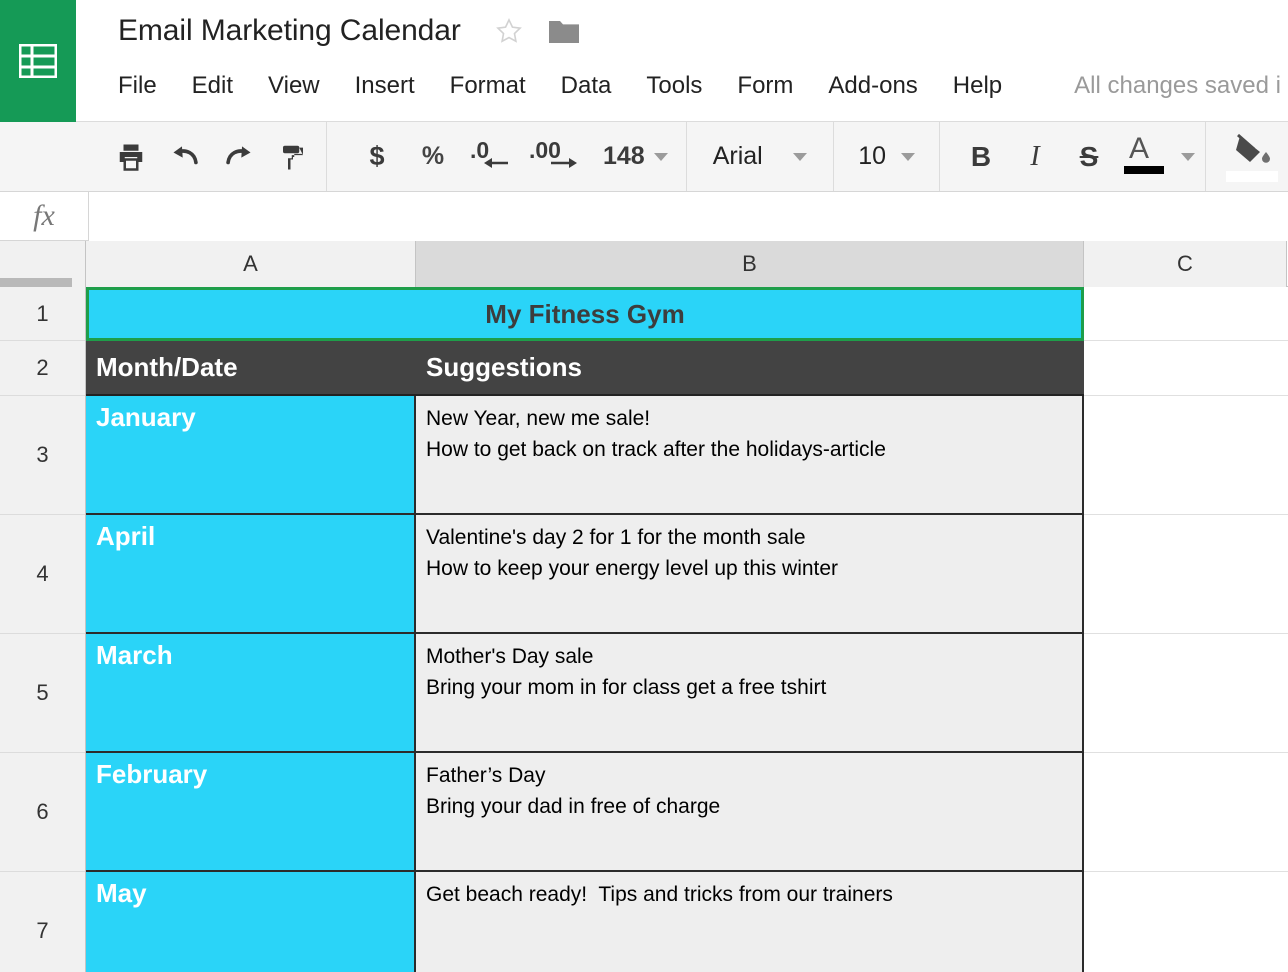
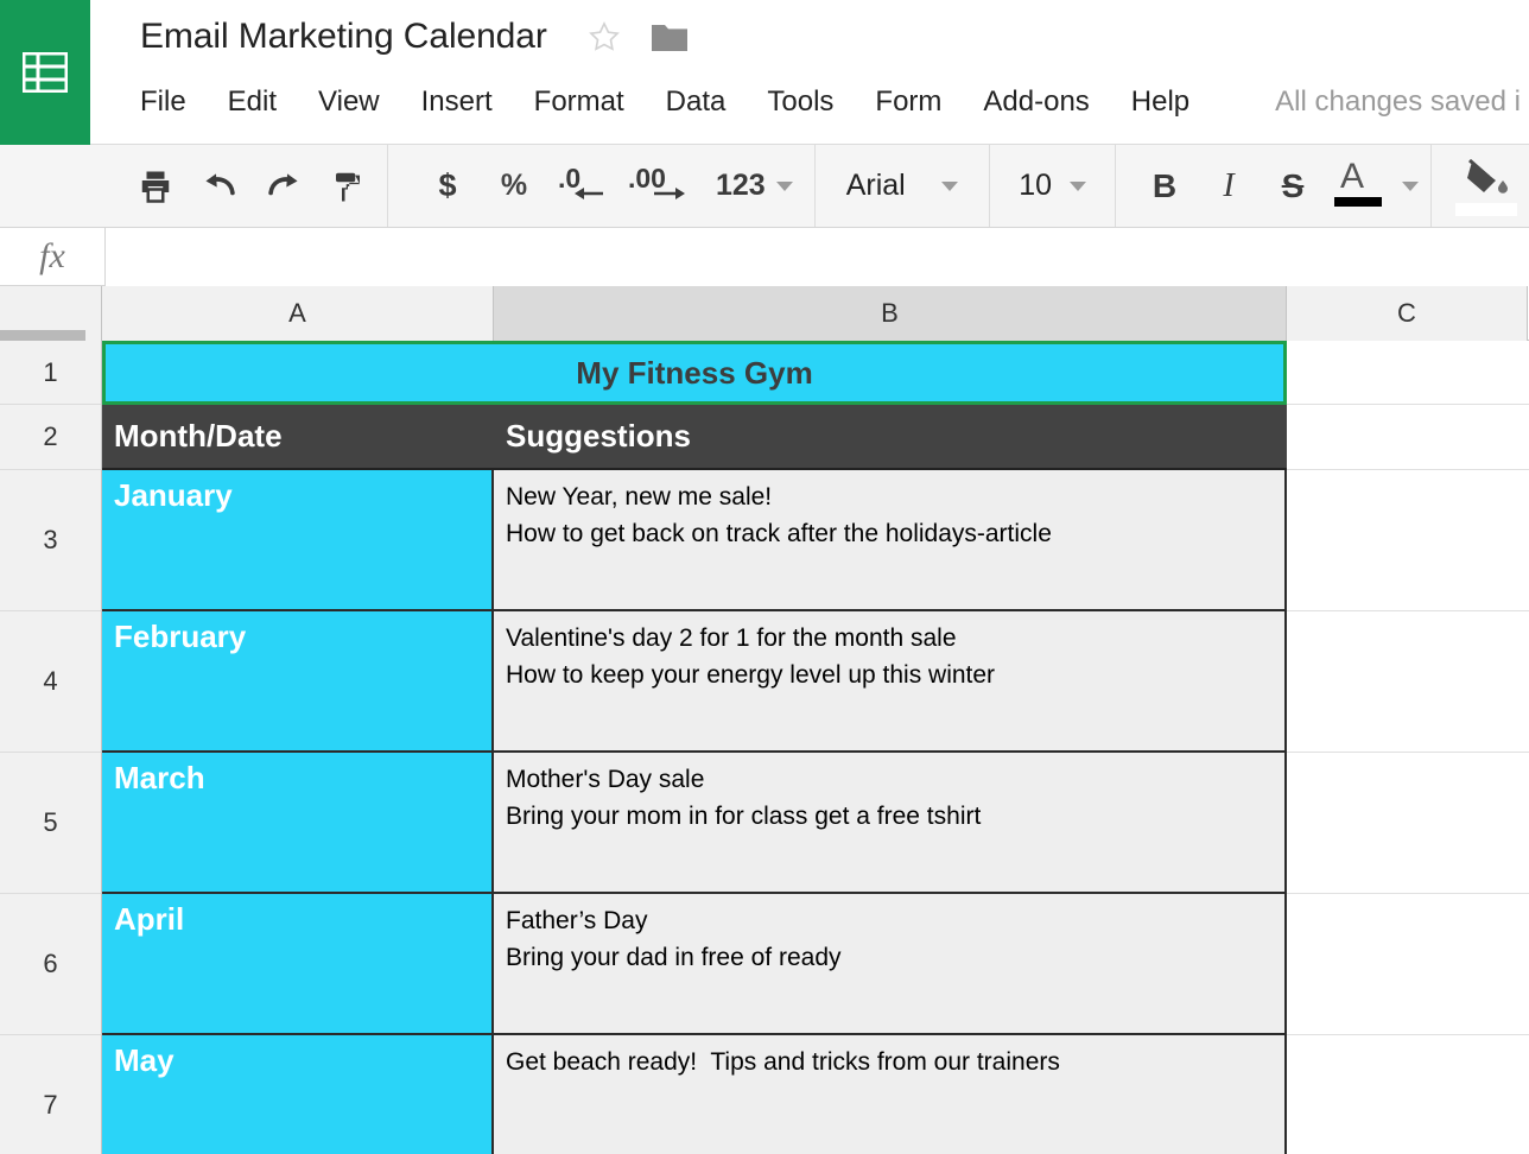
  Email Marketing Calendar
  File
  Edit
  View
  Insert
  Format
  Data
  Tools
  Form
  Add-ons
  Help
  All changes saved i
  $
  %
  .0
  .00
- 148
+ 123
  Arial
  10
  B
  I
  S
  A
  fx
  A
  B
  C
  1
  2
  3
  4
  5
  6
  7
  My Fitness Gym
  Month/Date
  Suggestions
  January
  New Year, new me sale!
  How to get back on track after the holidays-article
- April
+ February
  Valentine's day 2 for 1 for the month sale
  How to keep your energy level up this winter
  March
  Mother's Day sale
  Bring your mom in for class get a free tshirt
- February
+ April
  Father’s Day
- Bring your dad in free of charge
+ Bring your dad in free of ready
  May
  Get beach ready! Tips and tricks from our trainers
